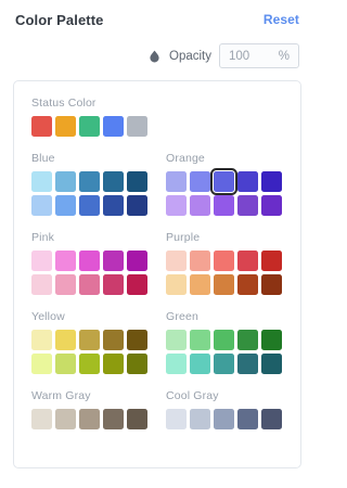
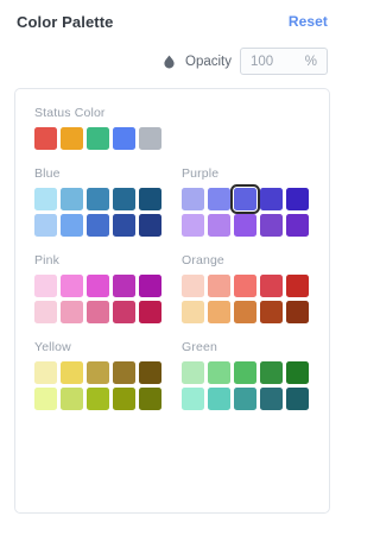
  Color Palette
  Reset
  Opacity
  100
  %
  Status Color
  Blue
- Orange
+ Purple
  Pink
- Purple
+ Orange
  Yellow
  Green
- Warm Gray
- Cool Gray
